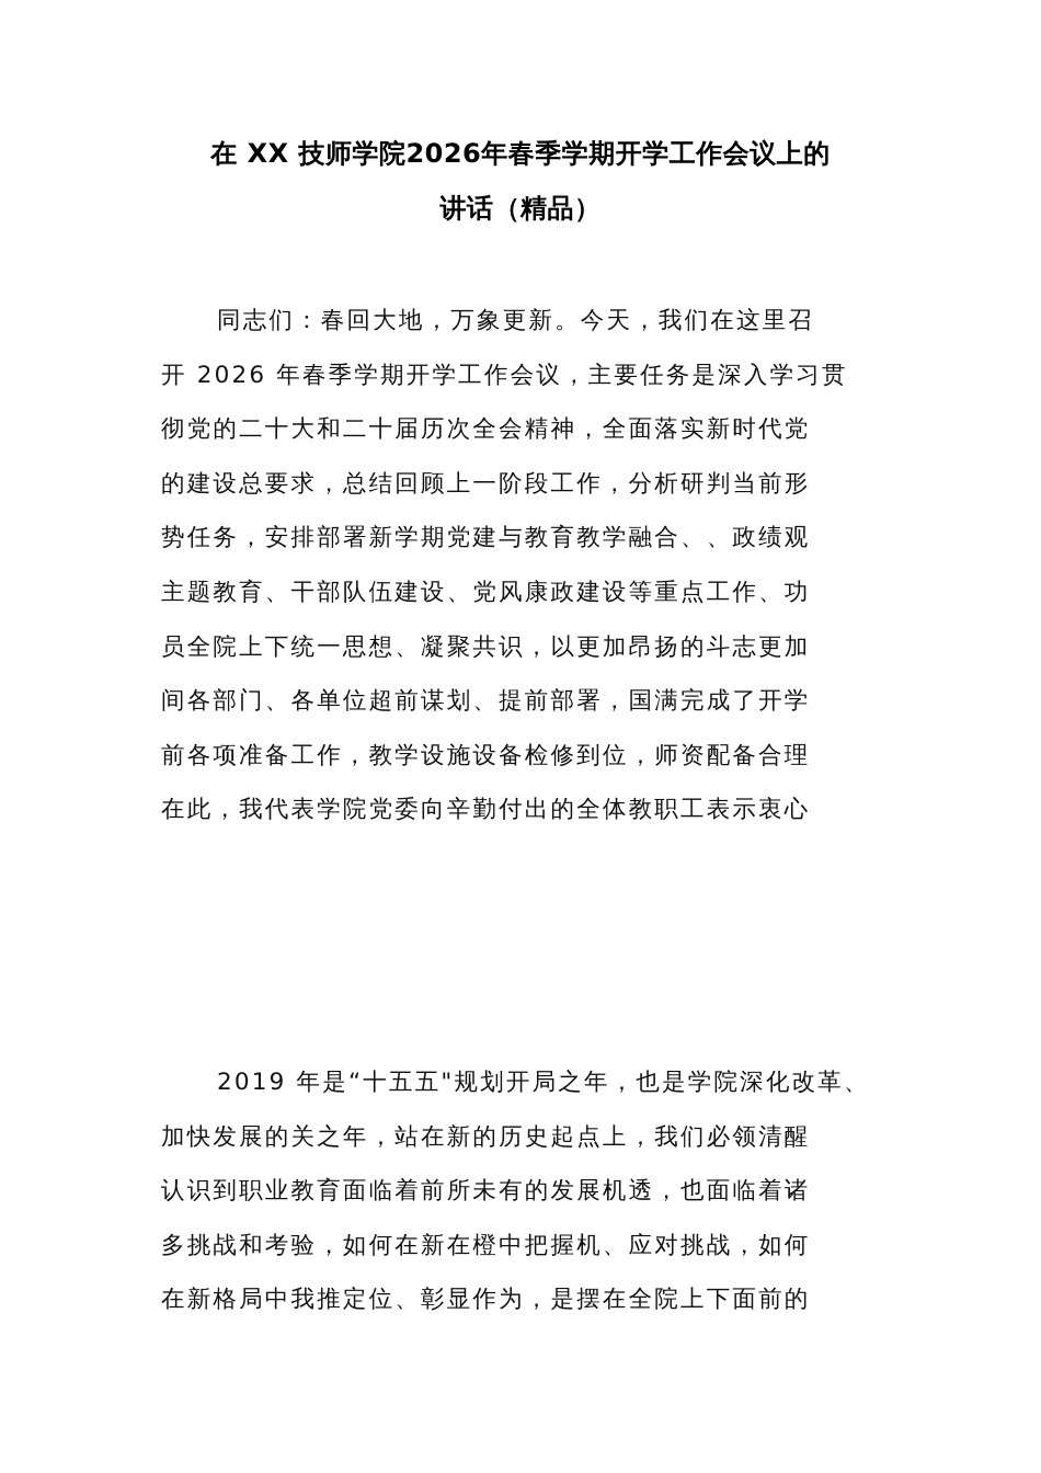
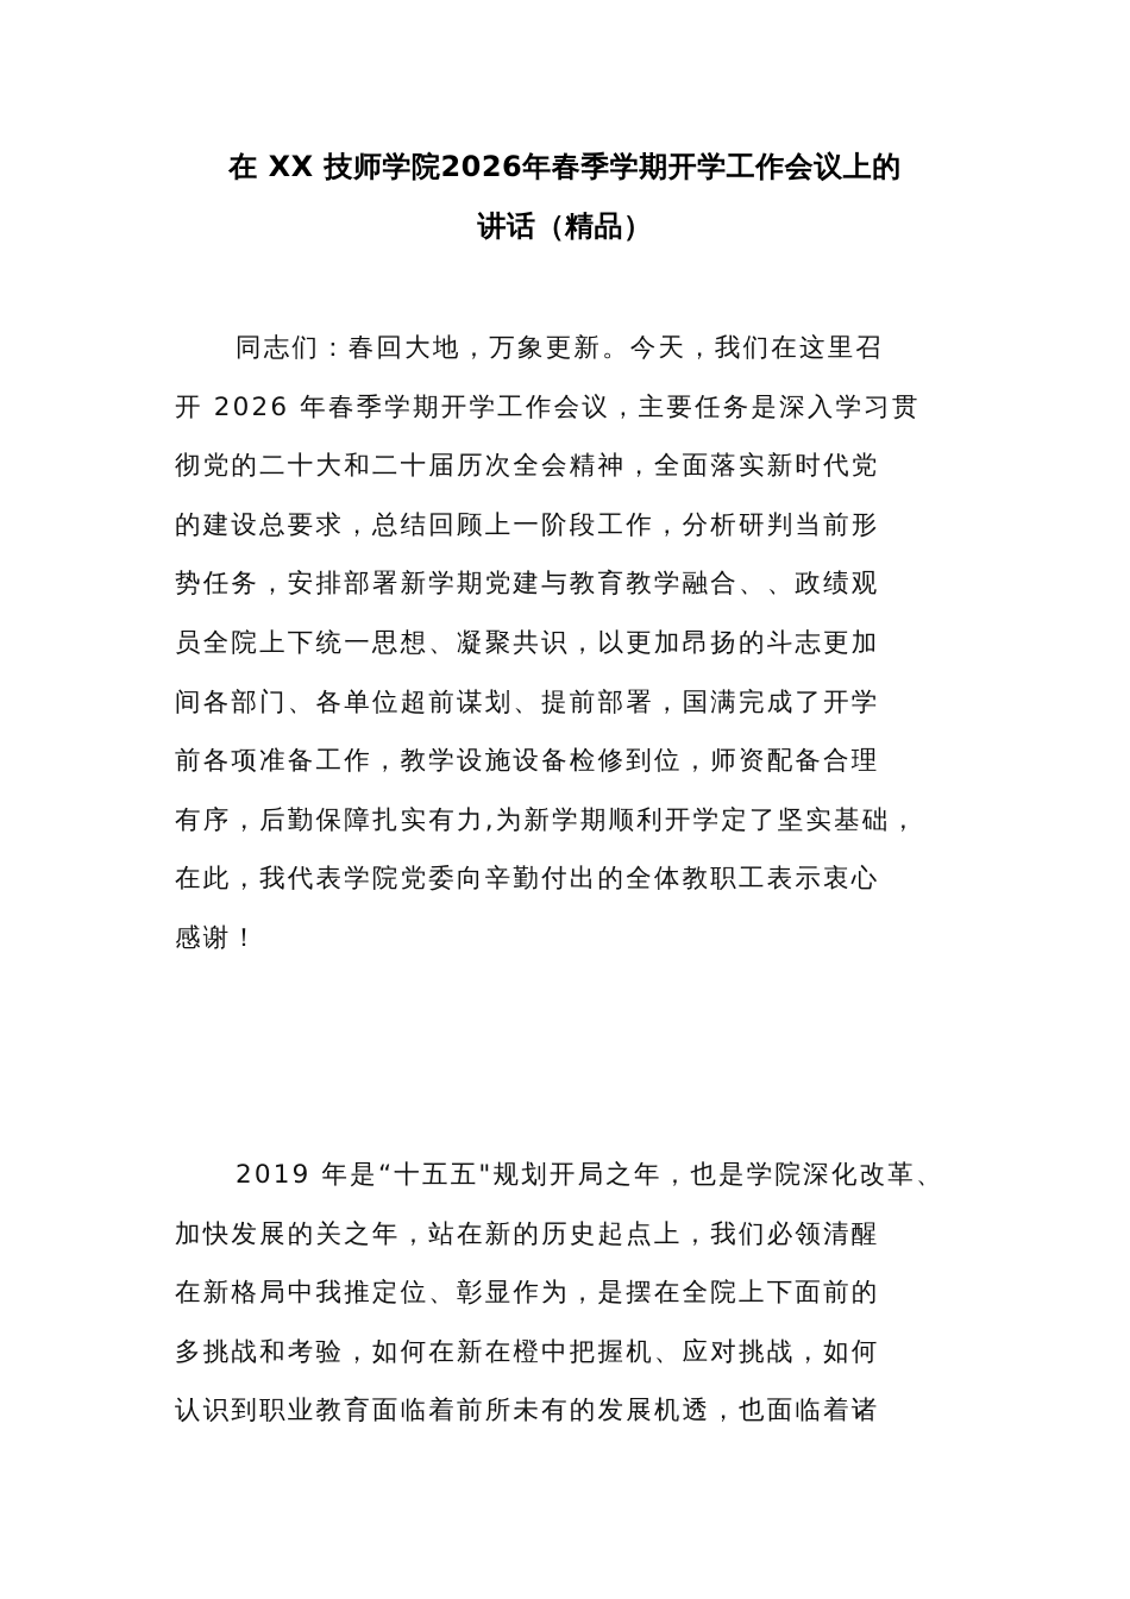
  在 XX 技师学院2026年春季学期开学工作会议上的
  讲话（精品）
  同志们：春回大地，万象更新。今天，我们在这里召
  开 2026 年春季学期开学工作会议，主要任务是深入学习贯
  彻党的二十大和二十届历次全会精神，全面落实新时代党
  的建设总要求，总结回顾上一阶段工作，分析研判当前形
  势任务，安排部署新学期党建与教育教学融合、、政绩观
- 主题教育、干部队伍建设、党风康政建设等重点工作、功
  员全院上下统一思想、凝聚共识，以更加昂扬的斗志更加
  间各部门、各单位超前谋划、提前部署，国满完成了开学
  前各项准备工作，教学设施设备检修到位，师资配备合理
+ 有序，后勤保障扎实有力,为新学期顺利开学定了坚实基础，
  在此，我代表学院党委向辛勤付出的全体教职工表示衷心
+ 感谢！
  2019 年是“十五五"规划开局之年，也是学院深化改革、
  加快发展的关之年，站在新的历史起点上，我们必领清醒
- 认识到职业教育面临着前所未有的发展机透，也面临着诸
+ 在新格局中我推定位、彰显作为，是摆在全院上下面前的
  多挑战和考验，如何在新在橙中把握机、应对挑战，如何
- 在新格局中我推定位、彰显作为，是摆在全院上下面前的
+ 认识到职业教育面临着前所未有的发展机透，也面临着诸
